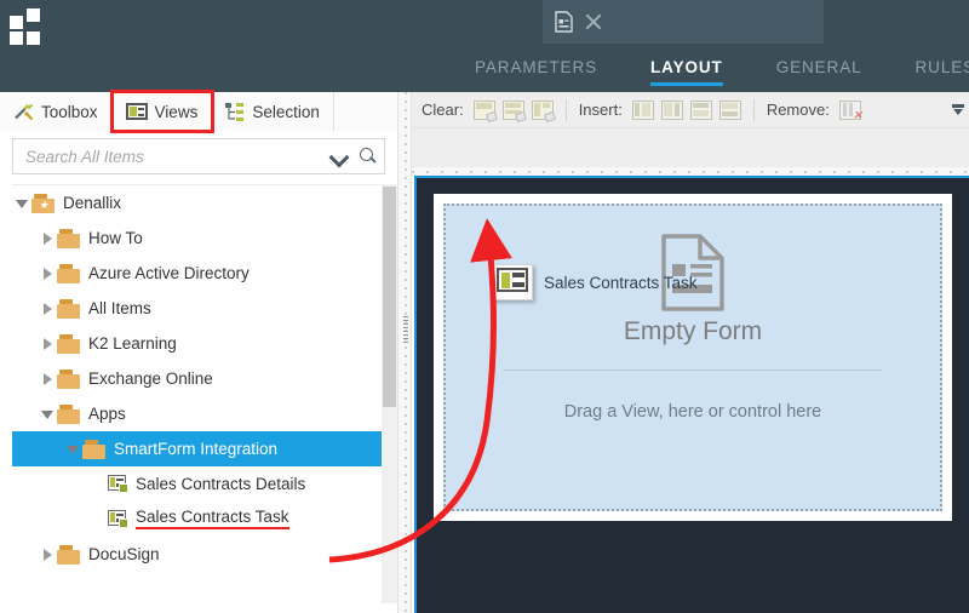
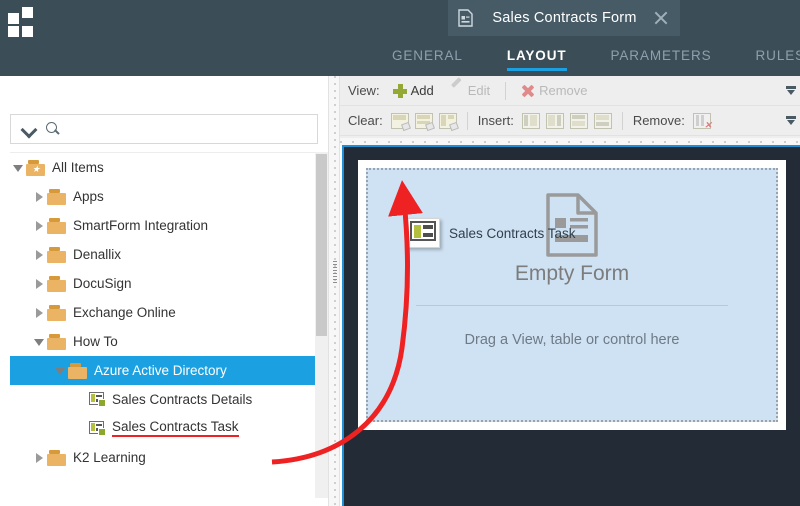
+ Sales Contracts Form
- PARAMETERS
+ GENERAL
  LAYOUT
- GENERAL
+ PARAMETERS
  RULE
- Toolbox
- Views
- Selection
- Search All Items
  ★
- Denallix
+ All Items
- How To
+ Apps
- Azure Active Directory
+ SmartForm Integration
- All Items
+ Denallix
- K2 Learning
+ DocuSign
  Exchange Online
- Apps
+ How To
- SmartForm Integration
+ Azure Active Directory
  Sales Contracts Details
  Sales Contracts Task
- DocuSign
+ K2 Learning
+ View:
+ Add
+ Edit
+ Remove
  Clear:
  Insert:
  Remove:
  ✕
  Empty Form
- Drag a View, here or control here
+ Drag a View, table or control here
  Sales Contracts Task
